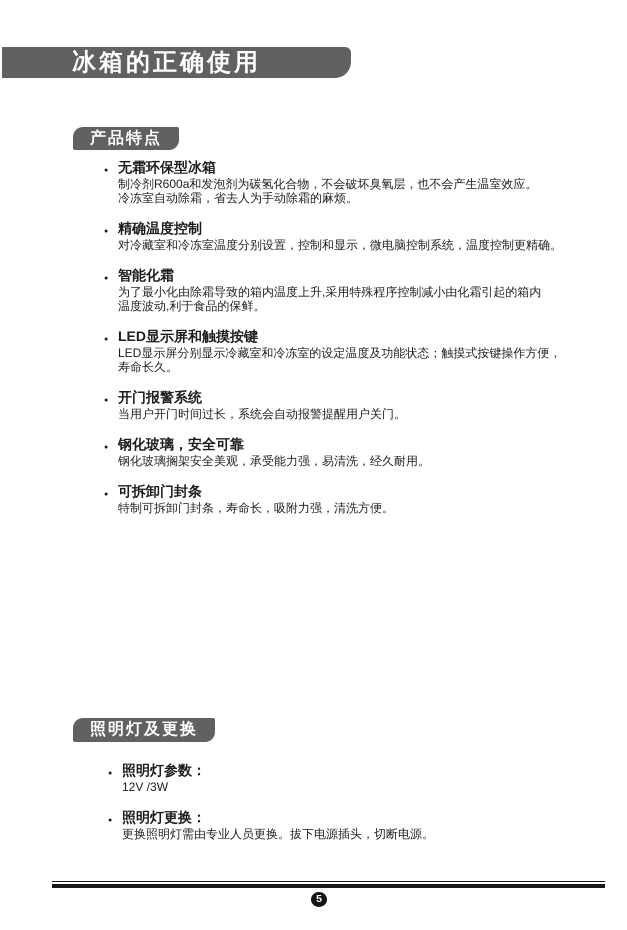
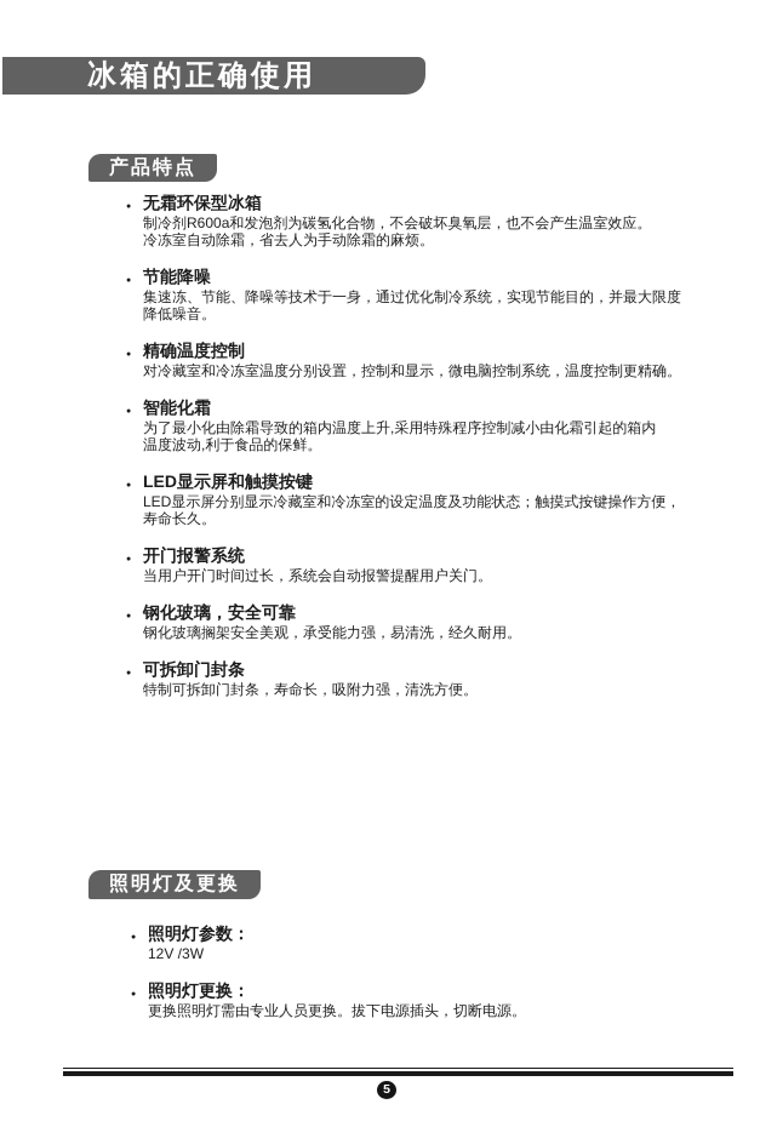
  冰箱的正确使用
  产品特点
  无霜环保型冰箱
  制冷剂R600a和发泡剂为碳氢化合物，不会破坏臭氧层，也不会产生温室效应。
  冷冻室自动除霜，省去人为手动除霜的麻烦。
+ 节能降噪
+ 集速冻、节能、降噪等技术于一身，通过优化制冷系统，实现节能目的，并最大限度
+ 降低噪音。
  精确温度控制
  对冷藏室和冷冻室温度分别设置，控制和显示，微电脑控制系统，温度控制更精确。
  智能化霜
  为了最小化由除霜导致的箱内温度上升,采用特殊程序控制减小由化霜引起的箱内
  温度波动,利于食品的保鲜。
  LED显示屏和触摸按键
  LED显示屏分别显示冷藏室和冷冻室的设定温度及功能状态；触摸式按键操作方便，
  寿命长久。
  开门报警系统
  当用户开门时间过长，系统会自动报警提醒用户关门。
  钢化玻璃，安全可靠
  钢化玻璃搁架安全美观，承受能力强，易清洗，经久耐用。
  可拆卸门封条
  特制可拆卸门封条，寿命长，吸附力强，清洗方便。
  照明灯及更换
  照明灯参数：
  12V /3W
  照明灯更换：
  更换照明灯需由专业人员更换。拔下电源插头，切断电源。
  5
